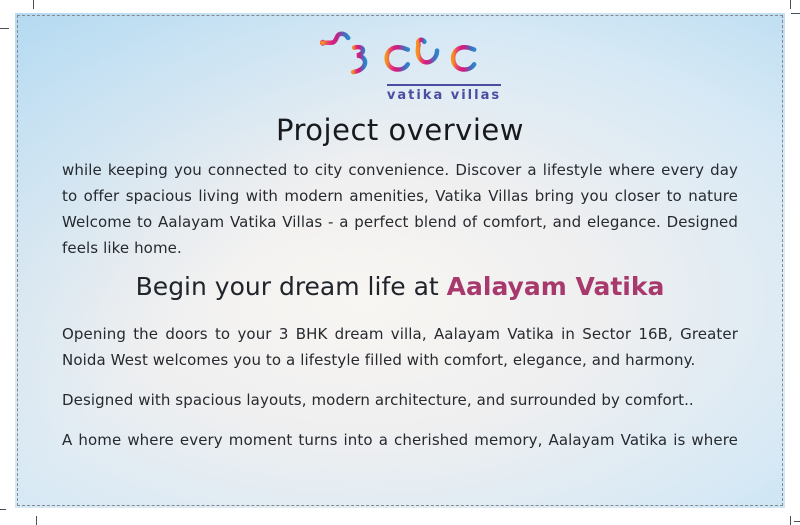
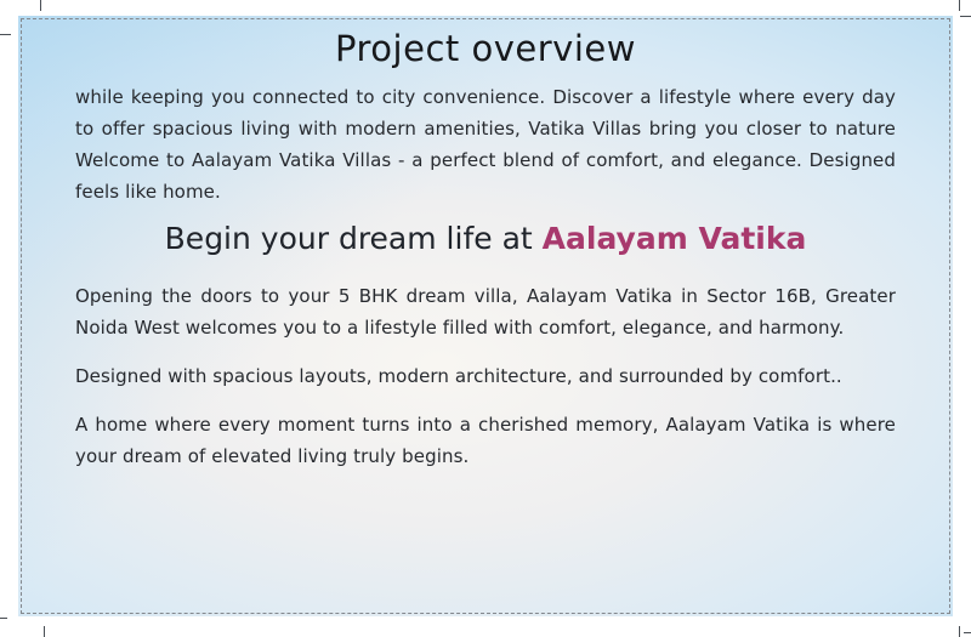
- vatika villas
  Project overview
  while keeping you connected to city convenience. Discover a lifestyle where every day
  to offer spacious living with modern amenities, Vatika Villas bring you closer to nature
  Welcome to Aalayam Vatika Villas - a perfect blend of comfort, and elegance. Designed
  feels like home.
  Begin your dream life at Aalayam Vatika
- Opening the doors to your 3 BHK dream villa, Aalayam Vatika in Sector 16B, Greater
+ Opening the doors to your 5 BHK dream villa, Aalayam Vatika in Sector 16B, Greater
  Noida West welcomes you to a lifestyle filled with comfort, elegance, and harmony.
  Designed with spacious layouts, modern architecture, and surrounded by comfort..
  A home where every moment turns into a cherished memory, Aalayam Vatika is where
+ your dream of elevated living truly begins.
